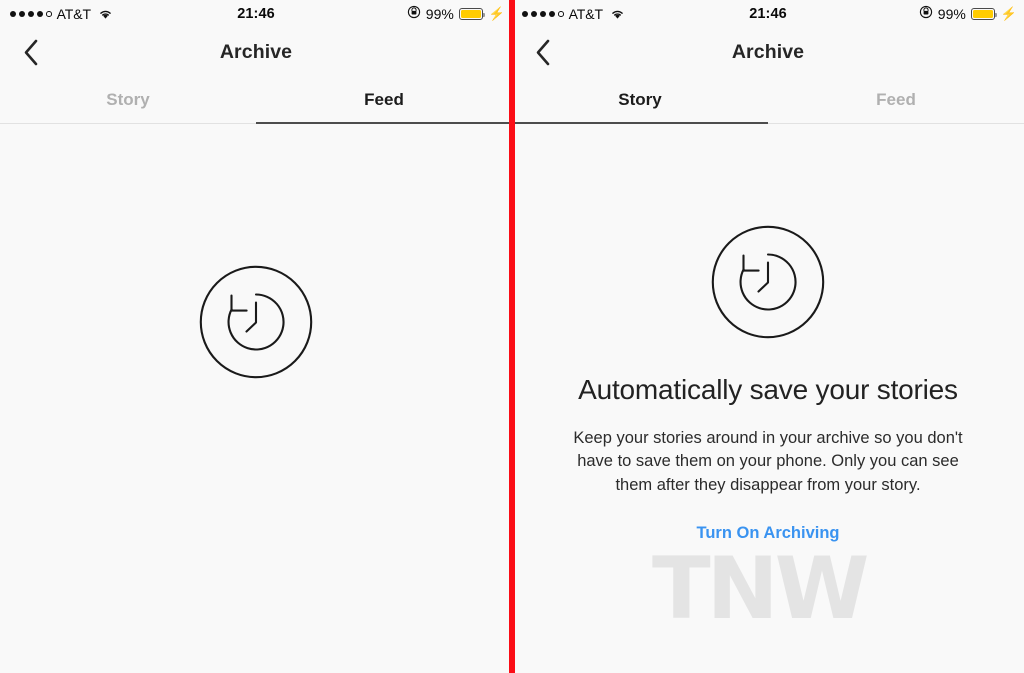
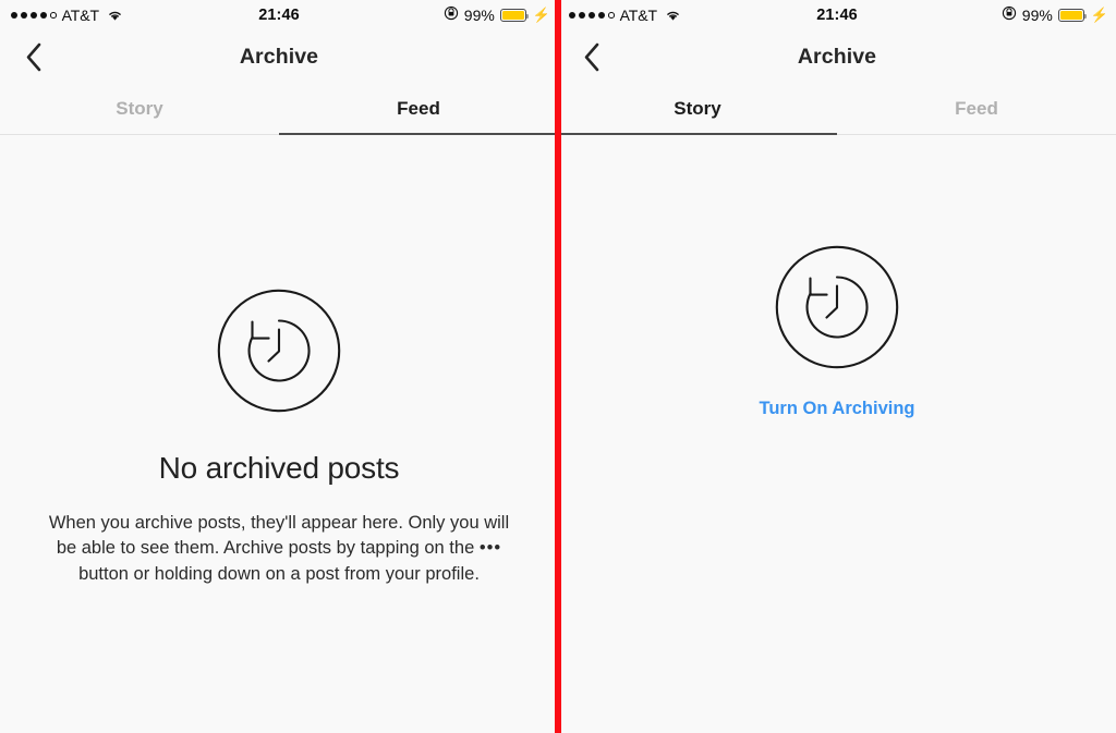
  AT&T
  21:46
  99%
  ⚡
  Archive
  Story
  Feed
+ No archived posts
+ When you archive posts, they'll appear here. Only you will be able to see them. Archive posts by tapping on the ••• button or holding down on a post from your profile.
  AT&T
  21:46
  99%
  ⚡
  Archive
  Story
  Feed
- TNW
- Automatically save your stories
- Keep your stories around in your archive so you don't have to save them on your phone. Only you can see them after they disappear from your story.
  Turn On Archiving
